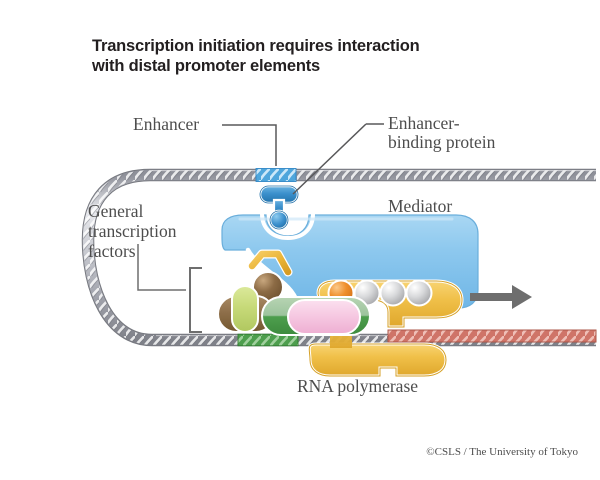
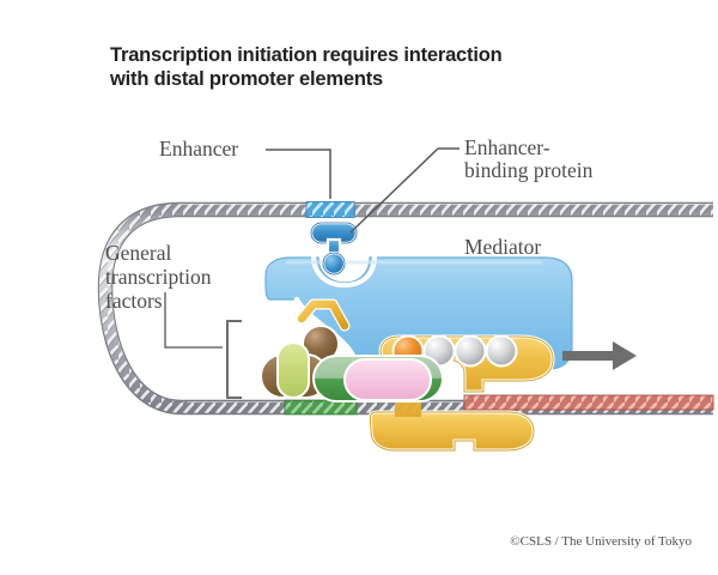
  Transcription initiation requires interaction
  with distal promoter elements
  Enhancer
  Enhancer-
  binding protein
  General
  transcription
  factors
  Mediator
- RNA polymerase
  ©CSLS / The University of Tokyo
